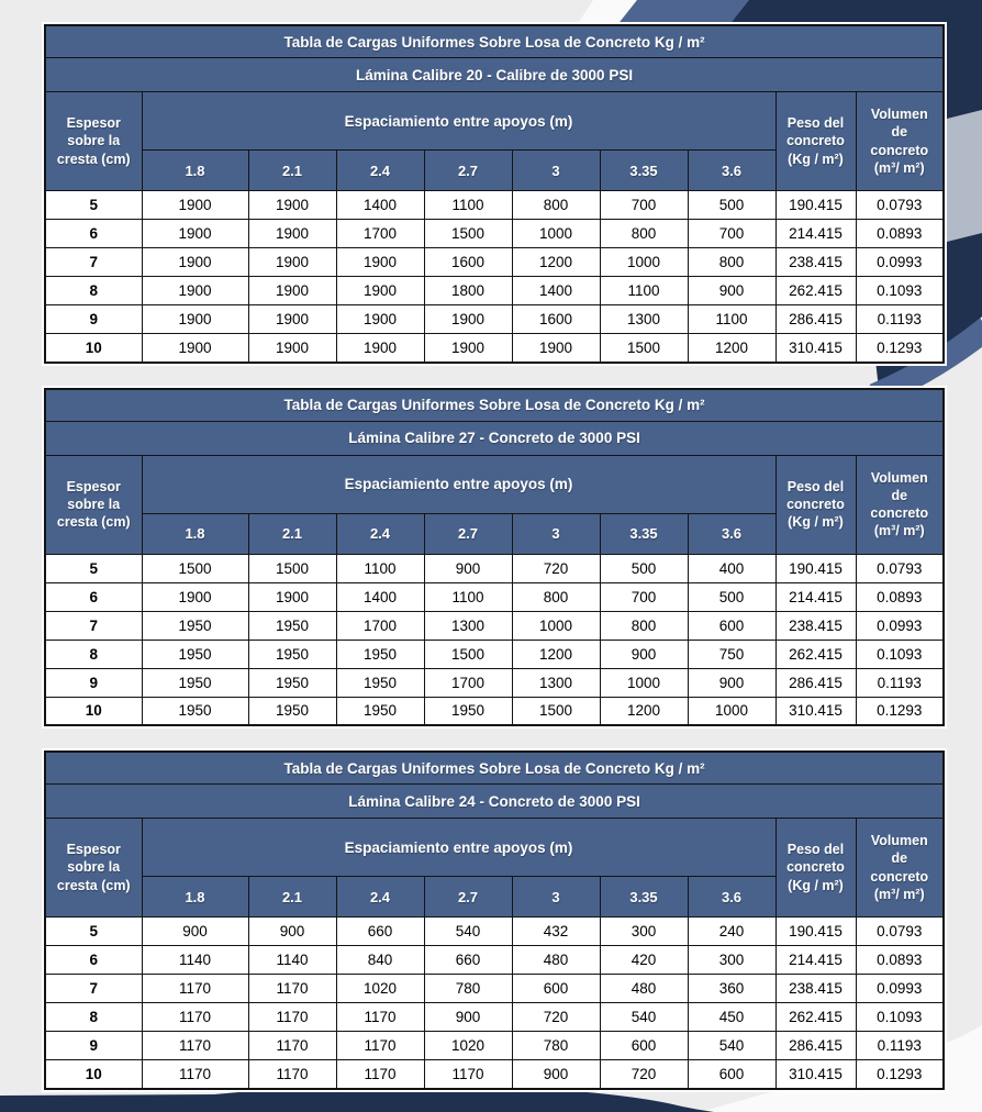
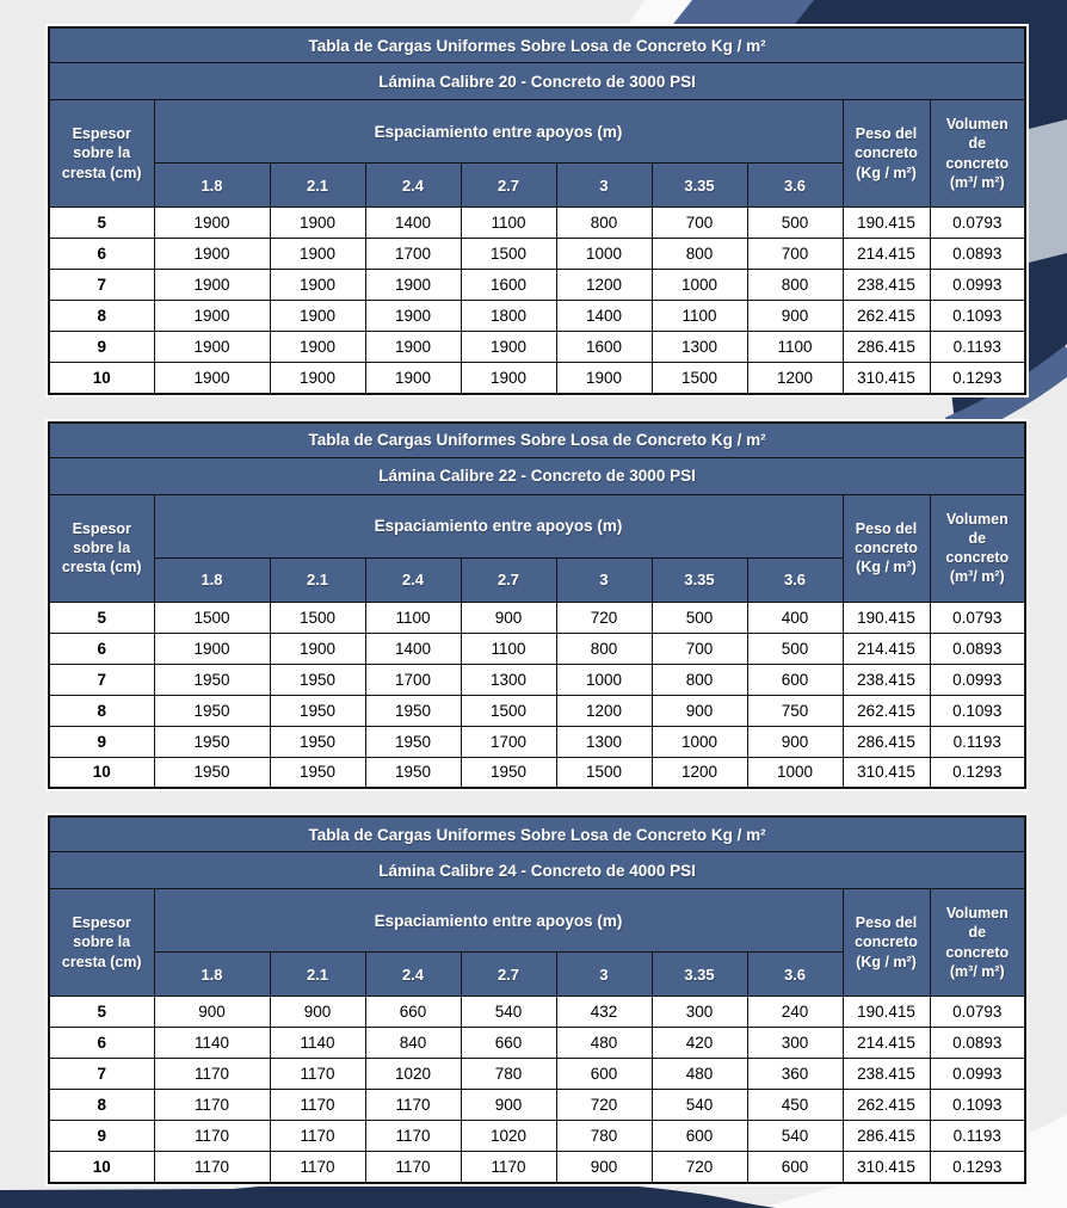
  Tabla de Cargas Uniformes Sobre Losa de Concreto Kg / m²
- Lámina Calibre 20 - Calibre de 3000 PSI
+ Lámina Calibre 20 - Concreto de 3000 PSI
  Espesor sobre la cresta (cm)	Espaciamiento entre apoyos (m)	Peso del concreto (Kg / m²)	Volumen de concreto (m³/ m²)
  1.8	2.1	2.4	2.7	3	3.35	3.6
  5	1900	1900	1400	1100	800	700	500	190.415	0.0793
  6	1900	1900	1700	1500	1000	800	700	214.415	0.0893
  7	1900	1900	1900	1600	1200	1000	800	238.415	0.0993
  8	1900	1900	1900	1800	1400	1100	900	262.415	0.1093
  9	1900	1900	1900	1900	1600	1300	1100	286.415	0.1193
  10	1900	1900	1900	1900	1900	1500	1200	310.415	0.1293
  Tabla de Cargas Uniformes Sobre Losa de Concreto Kg / m²
- Lámina Calibre 27 - Concreto de 3000 PSI
+ Lámina Calibre 22 - Concreto de 3000 PSI
  Espesor sobre la cresta (cm)	Espaciamiento entre apoyos (m)	Peso del concreto (Kg / m²)	Volumen de concreto (m³/ m²)
  1.8	2.1	2.4	2.7	3	3.35	3.6
  5	1500	1500	1100	900	720	500	400	190.415	0.0793
  6	1900	1900	1400	1100	800	700	500	214.415	0.0893
  7	1950	1950	1700	1300	1000	800	600	238.415	0.0993
  8	1950	1950	1950	1500	1200	900	750	262.415	0.1093
  9	1950	1950	1950	1700	1300	1000	900	286.415	0.1193
  10	1950	1950	1950	1950	1500	1200	1000	310.415	0.1293
  Tabla de Cargas Uniformes Sobre Losa de Concreto Kg / m²
- Lámina Calibre 24 - Concreto de 3000 PSI
+ Lámina Calibre 24 - Concreto de 4000 PSI
  Espesor sobre la cresta (cm)	Espaciamiento entre apoyos (m)	Peso del concreto (Kg / m²)	Volumen de concreto (m³/ m²)
  1.8	2.1	2.4	2.7	3	3.35	3.6
  5	900	900	660	540	432	300	240	190.415	0.0793
  6	1140	1140	840	660	480	420	300	214.415	0.0893
  7	1170	1170	1020	780	600	480	360	238.415	0.0993
  8	1170	1170	1170	900	720	540	450	262.415	0.1093
  9	1170	1170	1170	1020	780	600	540	286.415	0.1193
  10	1170	1170	1170	1170	900	720	600	310.415	0.1293
